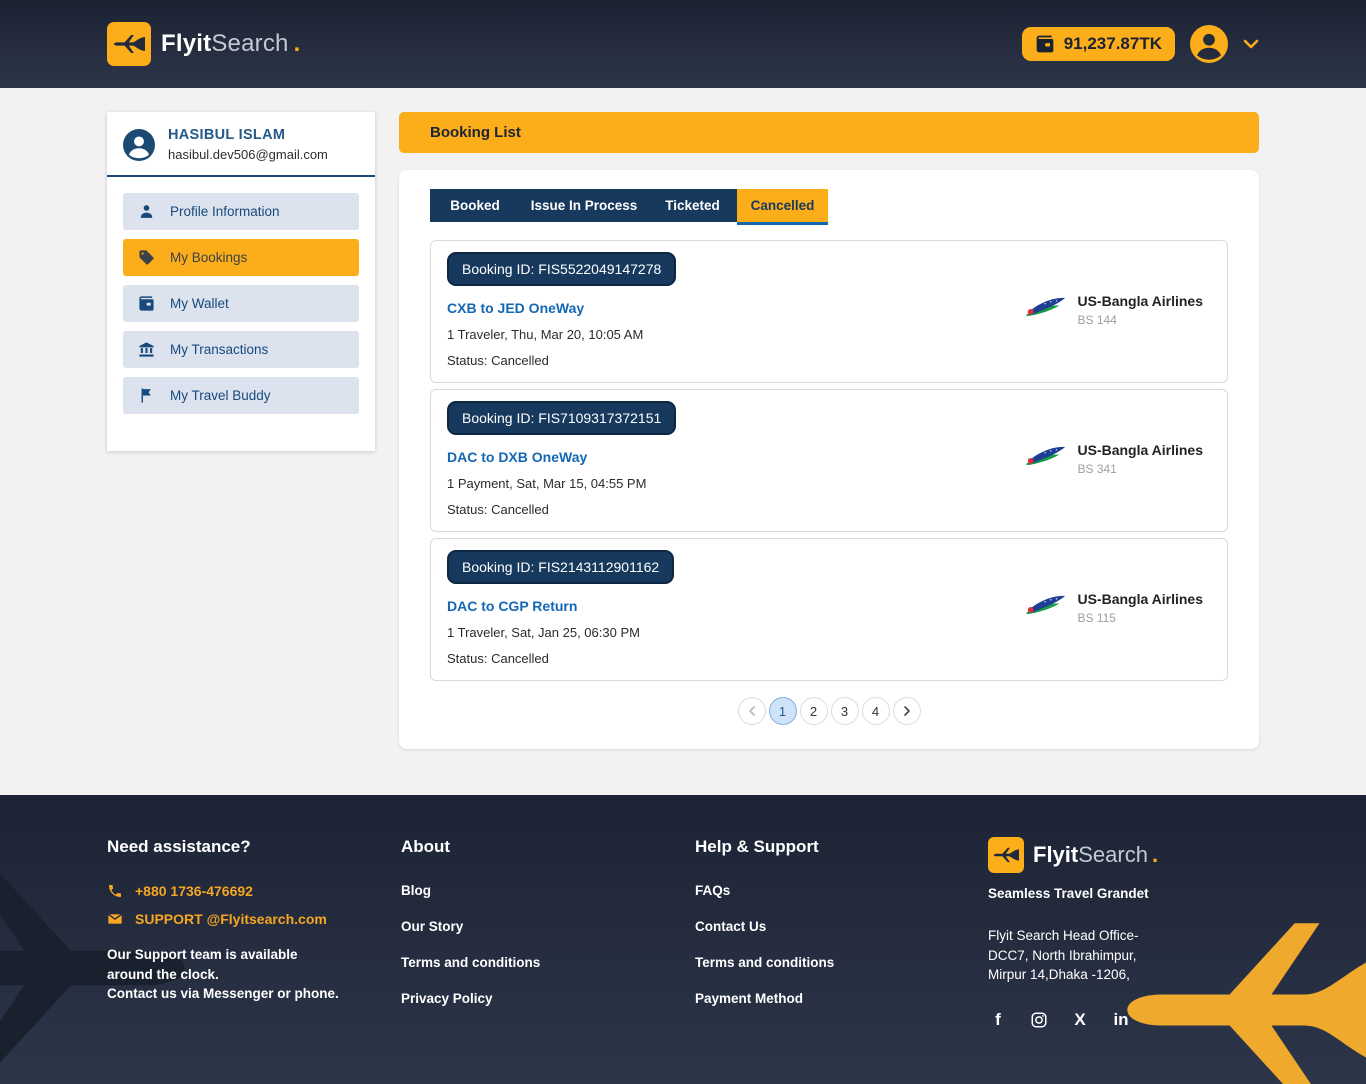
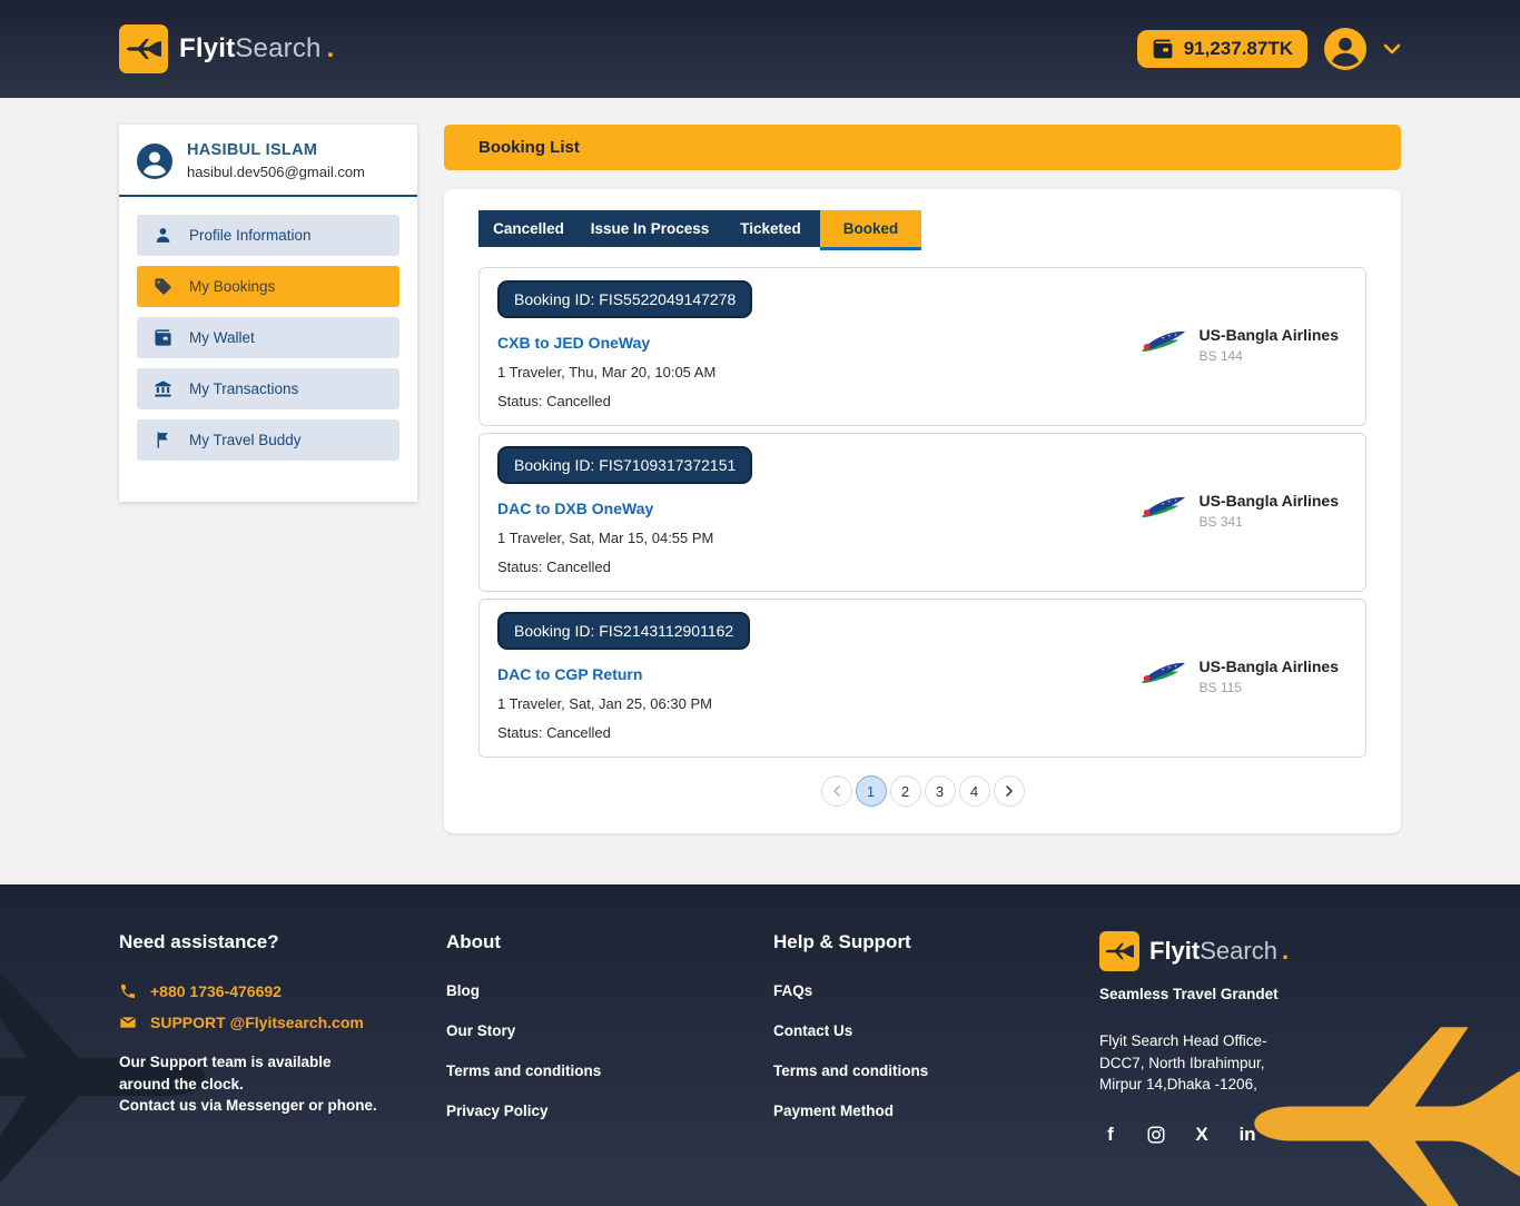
  FlyitSearch .
  91,237.87TK
  HASIBUL ISLAM
  hasibul.dev506@gmail.com
  Profile Information
  My Bookings
  My Wallet
  My Transactions
  My Travel Buddy
  Booking List
- Booked
+ Cancelled
  Issue In Process
  Ticketed
- Cancelled
+ Booked
  Booking ID: FIS5522049147278
  CXB to JED OneWay
  1 Traveler, Thu, Mar 20, 10:05 AM
  Status: Cancelled
  US-Bangla Airlines
  BS 144
  Booking ID: FIS7109317372151
  DAC to DXB OneWay
- 1 Payment, Sat, Mar 15, 04:55 PM
+ 1 Traveler, Sat, Mar 15, 04:55 PM
  Status: Cancelled
  US-Bangla Airlines
  BS 341
  Booking ID: FIS2143112901162
  DAC to CGP Return
  1 Traveler, Sat, Jan 25, 06:30 PM
  Status: Cancelled
  US-Bangla Airlines
  BS 115
  1
  2
  3
  4
  Need assistance?
  +880 1736-476692
  SUPPORT @Flyitsearch.com
  Our Support team is available
  around the clock.
  Contact us via Messenger or phone.
  About
  Blog
  Our Story
  Terms and conditions
  Privacy Policy
  Help & Support
  FAQs
  Contact Us
  Terms and conditions
  Payment Method
  FlyitSearch .
  Seamless Travel Grandet
  Flyit Search Head Office-
  DCC7, North Ibrahimpur,
  Mirpur 14,Dhaka -1206,
  f
  X
  in
